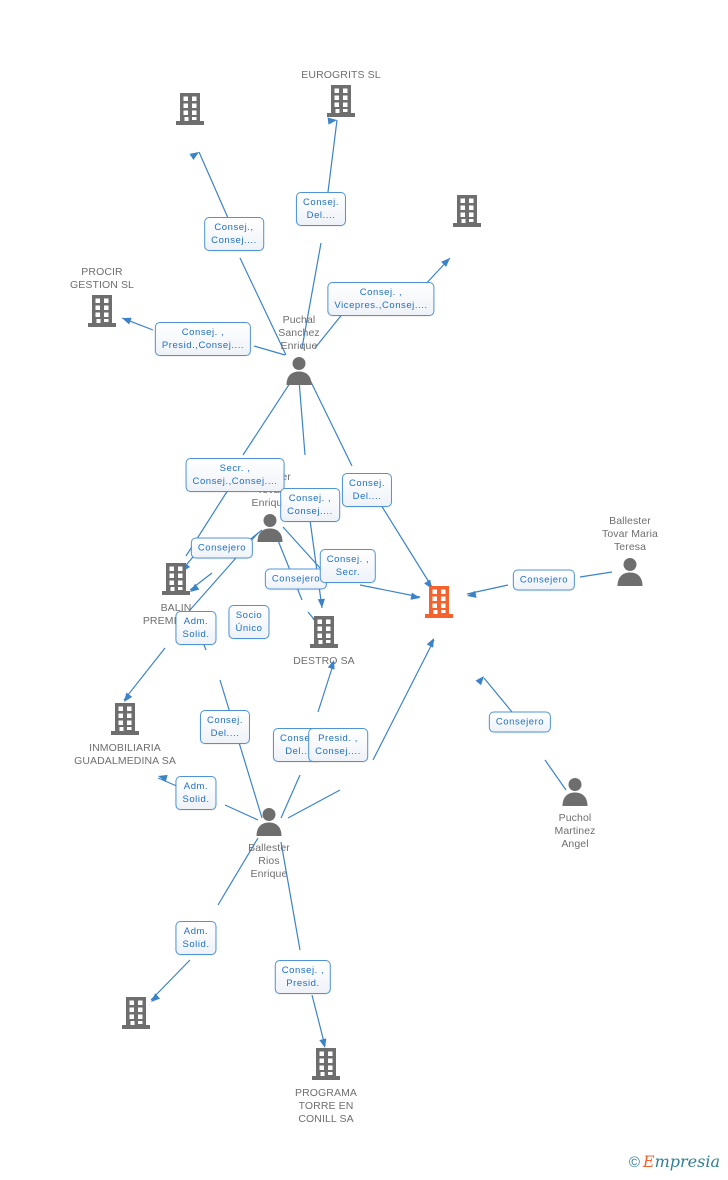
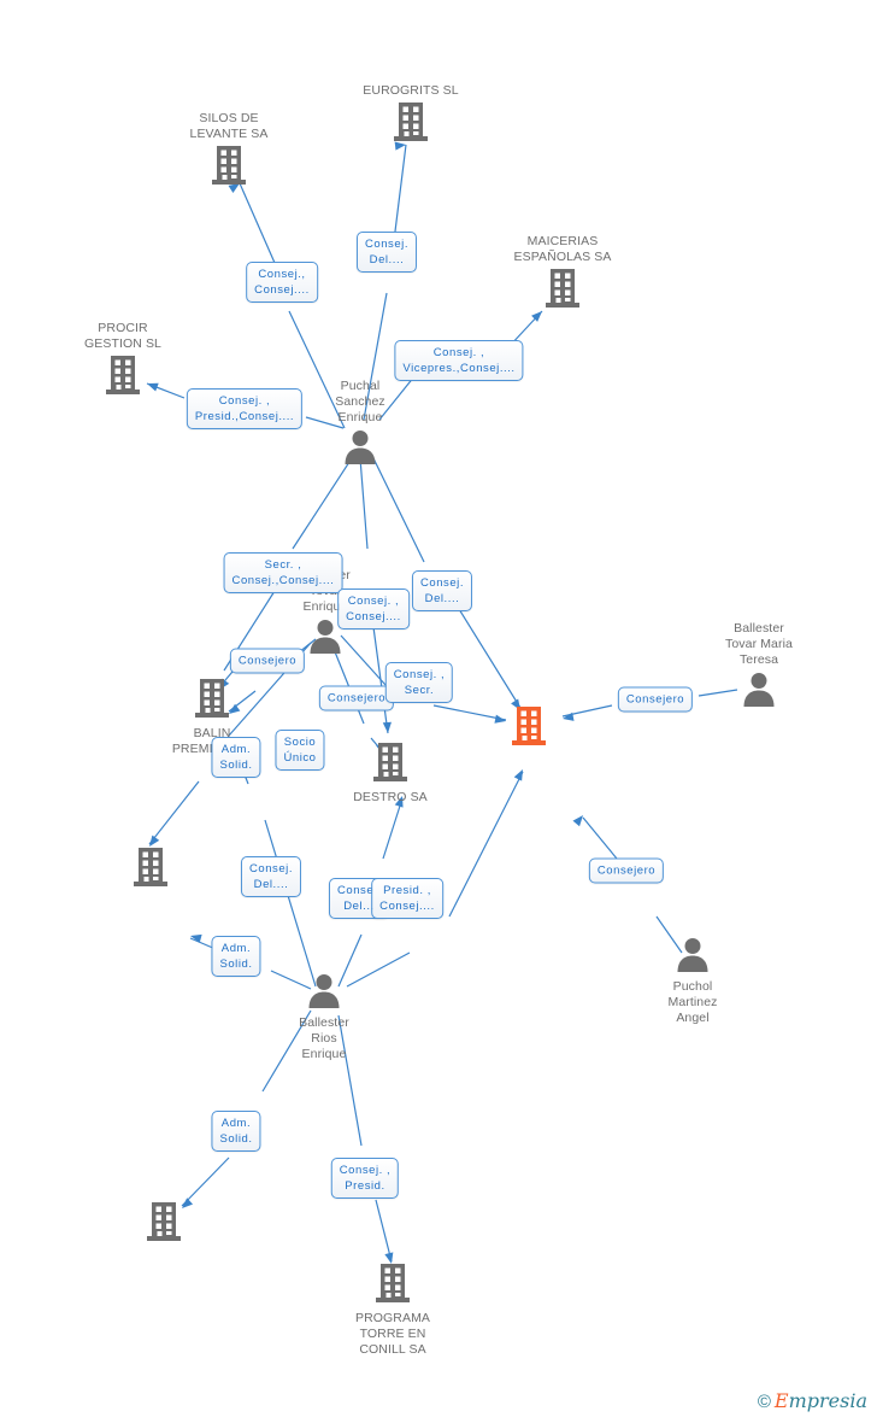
  EUROGRITS SL
+ SILOS DE
+ LEVANTE SA
+ MAICERIAS
+ ESPAÑOLAS SA
  PROCIR
  GESTION SL
  Puchal
  Sanchez
  Enrique
  Enriq
  BALIN
  DESTRO SA
  Ballester
  Tovar Maria
  Teresa
- INMOBILIARIA
- GUADALMEDINA SA
  Puchol
  Martinez
  Angel
  Ballester
  Rios
  Enrique
  PROGRAMA
  TORRE EN
  CONILL SA
  Consej.,
  Consej....
  Consej.
  Del....
  Consej. ,
  Vicepres.,Consej....
  Consej. ,
  Presid.,Consej....
  Secr. ,
  Consej.,Consej....
  Consej. ,
  Consej....
  Consej.
  Del....
  Consejero
  Consejero
  Consej. ,
  Secr.
  Adm.
  Solid.
  Socio
  Único
  Consej.
  Del....
  Del..
  Presid. ,
  Consej....
  Adm.
  Solid.
  Adm.
  Solid.
  Consej. ,
  Presid.
  Consejero
  Consejero
  ©
  Empresia
